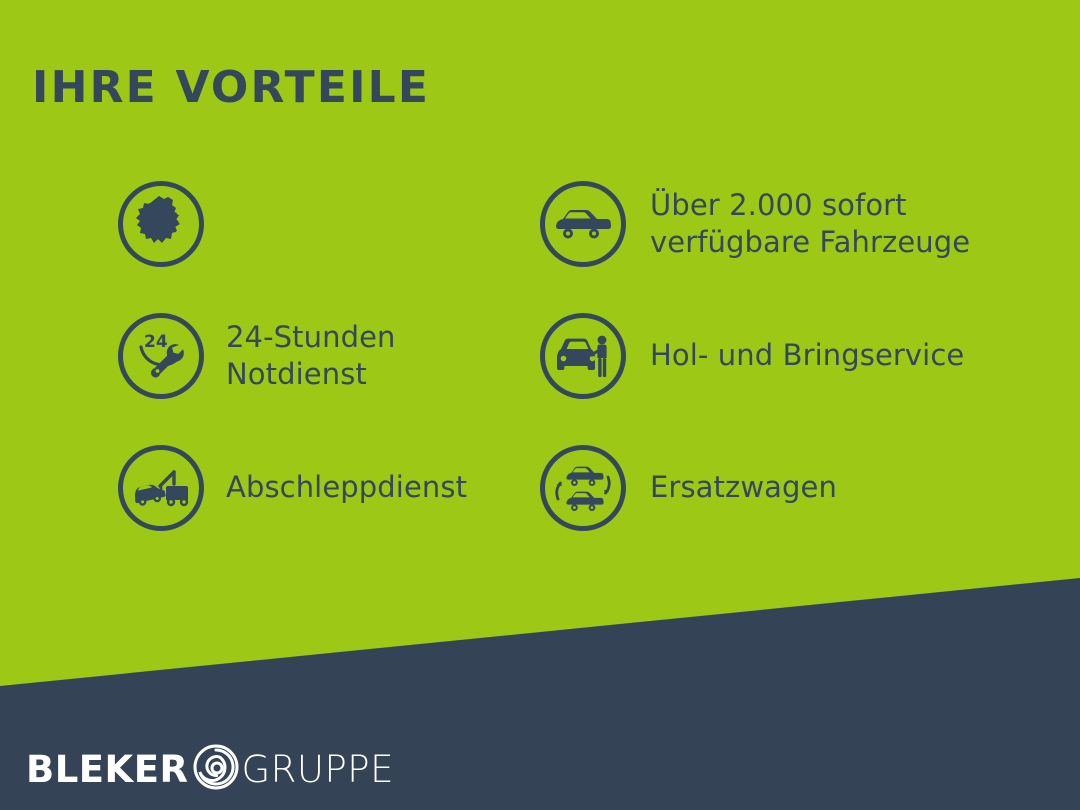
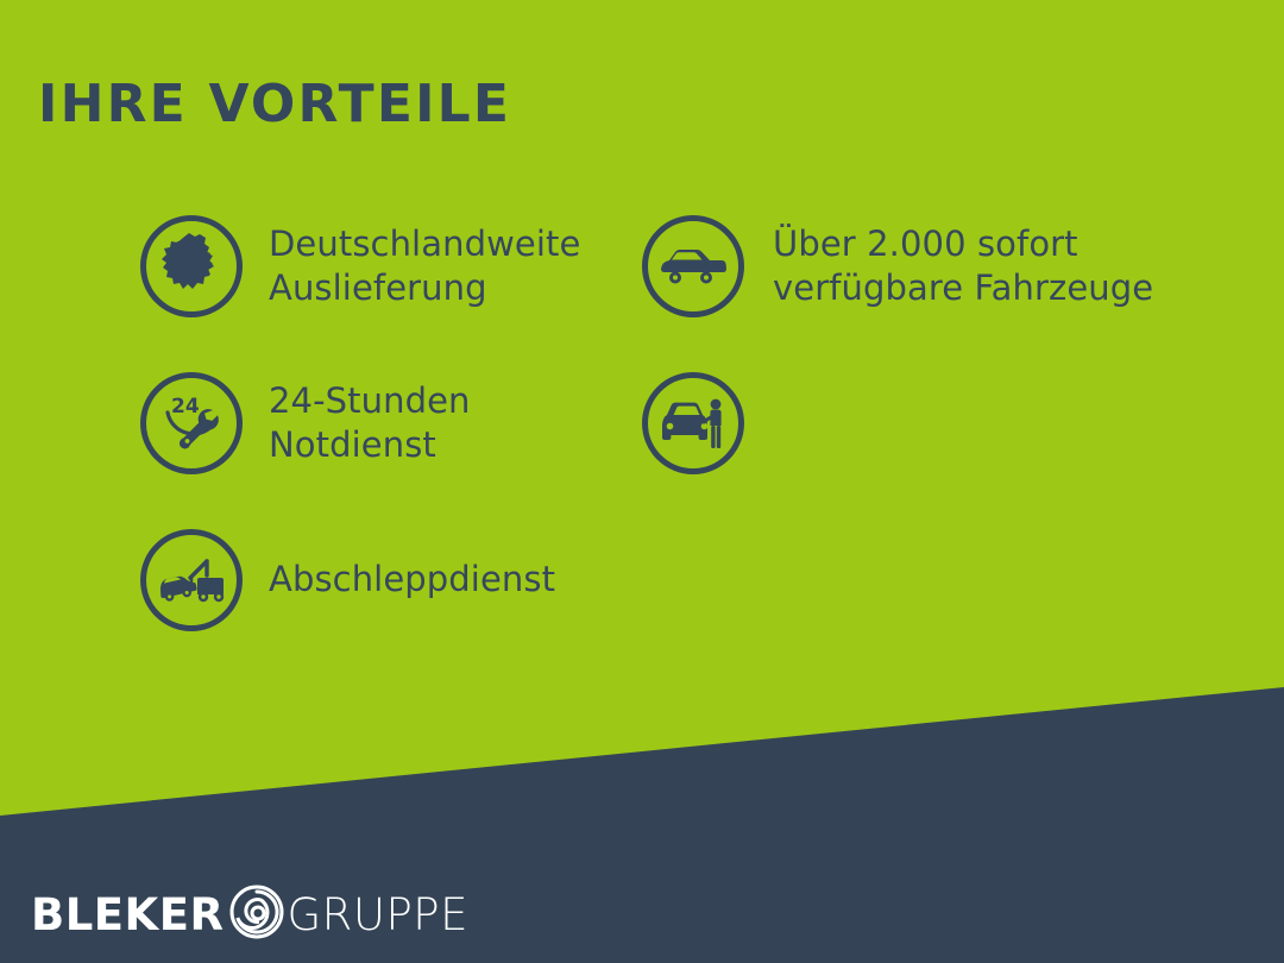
  IHRE VORTEILE
+ Deutschlandweite
+ Auslieferung
  24
  24-Stunden
  Notdienst
  Abschleppdienst
  Über 2.000 sofort
  verfügbare Fahrzeuge
- Hol- und Bringservice
- Ersatzwagen
  BLEKER
  GRUPPE
